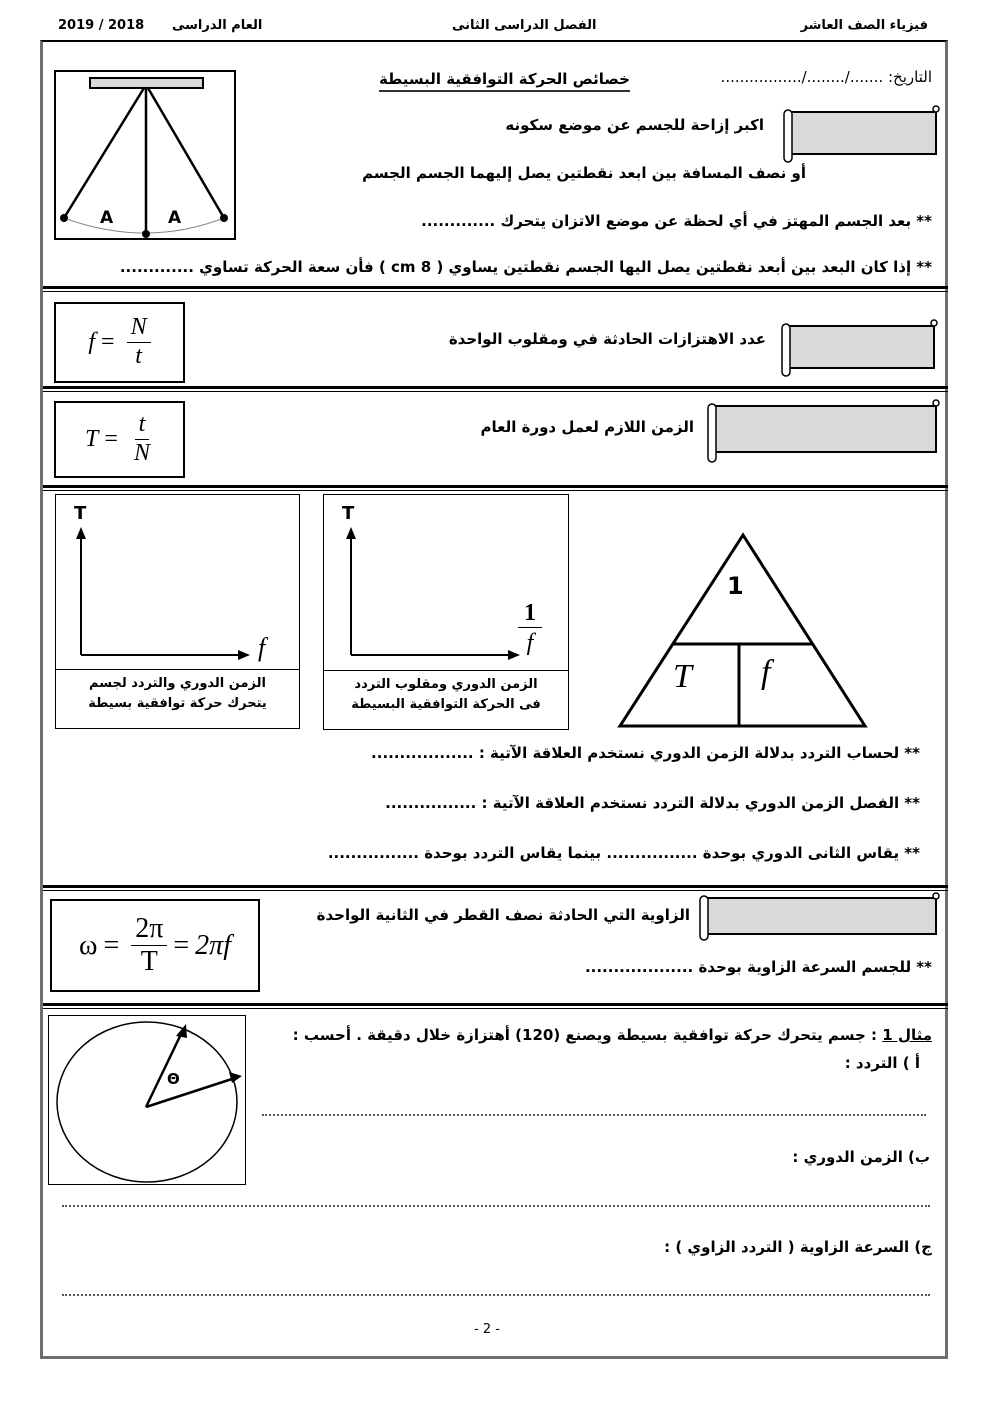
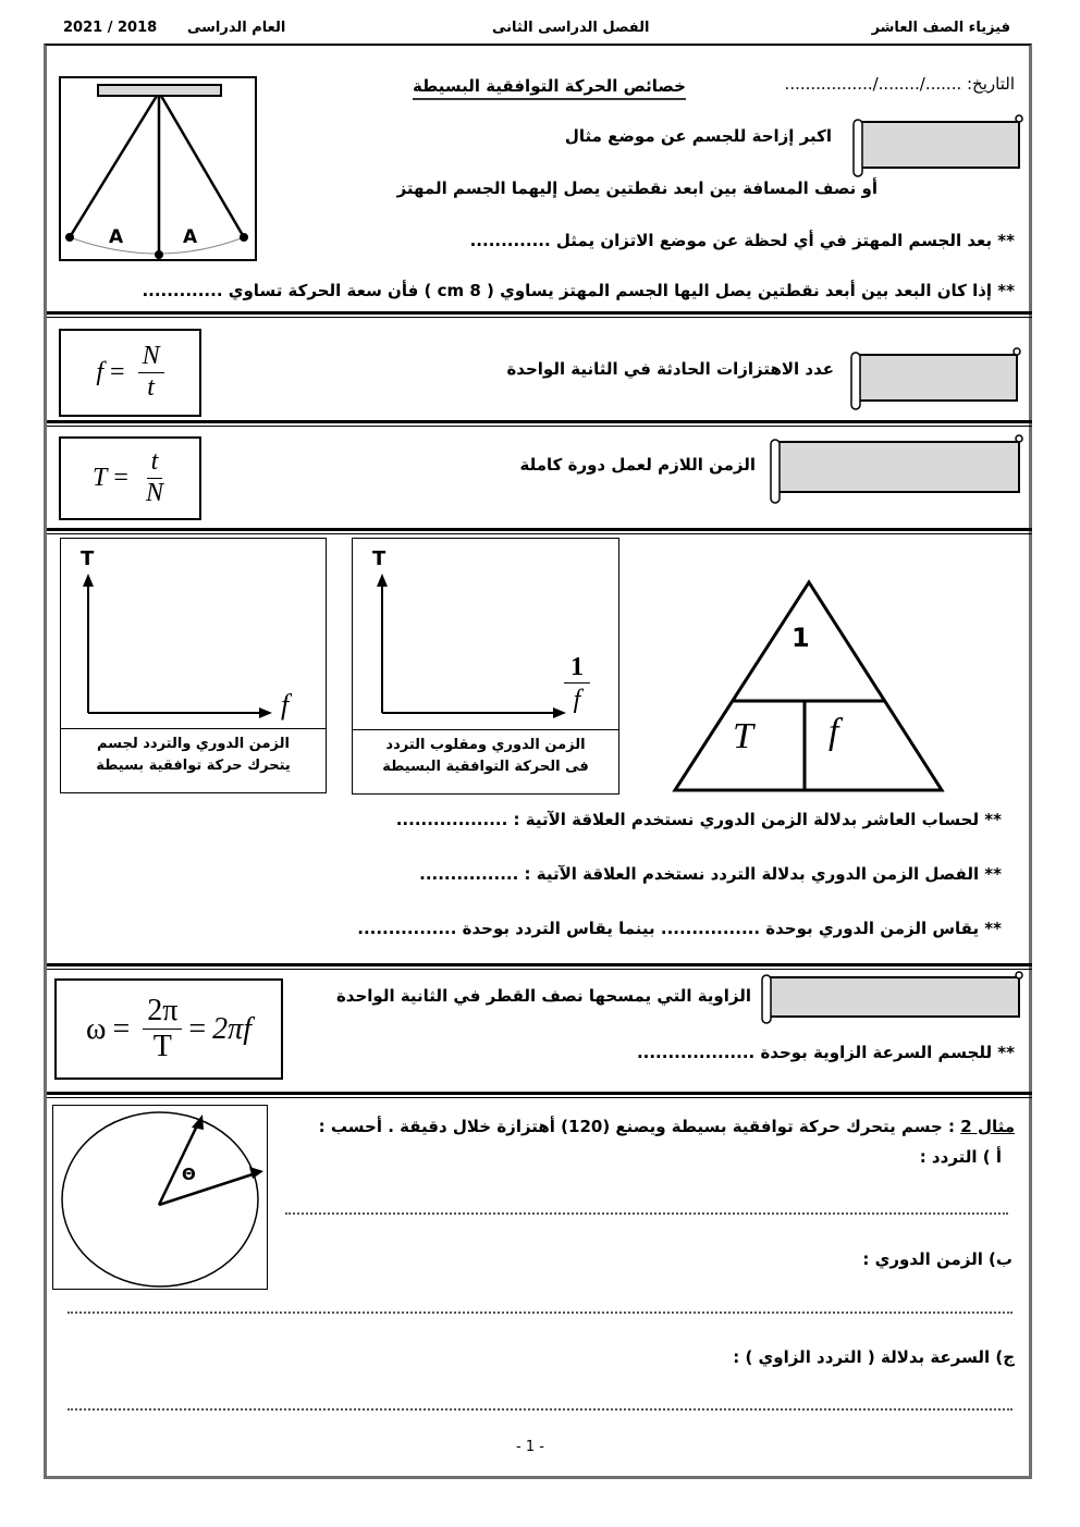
  فيزياء الصف العاشر
  الفصل الدراسى الثانى
  العام الدراسى
- 2019 / 2018
+ 2021 / 2018
  A
  A
  التاريخ: ......./......../.................
  خصائص الحركة التوافقية البسيطة
- اكبر إزاحة للجسم عن موضع سكونه
+ اكبر إزاحة للجسم عن موضع مثال
- أو نصف المسافة بين ابعد نقطتين يصل إليهما الجسم الجسم
+ أو نصف المسافة بين ابعد نقطتين يصل إليهما الجسم المهتز
- ** بعد الجسم المهتز في أي لحظة عن موضع الاتزان يتحرك .............
+ ** بعد الجسم المهتز في أي لحظة عن موضع الاتزان يمثل .............
- ** إذا كان البعد بين أبعد نقطتين يصل اليها الجسم نقطتين يساوي ( 8 cm ) فأن سعة الحركة تساوي .............
+ ** إذا كان البعد بين أبعد نقطتين يصل اليها الجسم المهتز يساوي ( 8 cm ) فأن سعة الحركة تساوي .............
  f
  =
  N
  t
- عدد الاهتزازات الحادثة في ومقلوب الواحدة
+ عدد الاهتزازات الحادثة في الثانية الواحدة
  T
  =
  t
  N
- الزمن اللازم لعمل دورة العام
+ الزمن اللازم لعمل دورة كاملة
  T
  f
  الزمن الدوري والتردد لجسم
  يتحرك حركة توافقية بسيطة
  T
  1
  f
  الزمن الدوري ومقلوب التردد
  فى الحركة التوافقية البسيطة
  1
  T
  f
- ** لحساب التردد بدلالة الزمن الدوري نستخدم العلاقة الآتية : ..................
+ ** لحساب العاشر بدلالة الزمن الدوري نستخدم العلاقة الآتية : ..................
  ** الفصل الزمن الدوري بدلالة التردد نستخدم العلاقة الآتية : ................
- ** يقاس الثانى الدوري بوحدة ................ بينما يقاس التردد بوحدة ................
+ ** يقاس الزمن الدوري بوحدة ................ بينما يقاس التردد بوحدة ................
  ω
  =
  2π
  T
  =
  2πf
- الزاوية التي الحادثة نصف القطر في الثانية الواحدة
+ الزاوية التي يمسحها نصف القطر في الثانية الواحدة
  ** للجسم السرعة الزاوية بوحدة ...................
  Θ
- مثال 1 : جسم يتحرك حركة توافقية بسيطة ويصنع (120) أهتزازة خلال دقيقة . أحسب :
+ مثال 2 : جسم يتحرك حركة توافقية بسيطة ويصنع (120) أهتزازة خلال دقيقة . أحسب :
  أ ) التردد :
  ب) الزمن الدوري :
- ج) السرعة الزاوية ( التردد الزاوي ) :
+ ج) السرعة بدلالة ( التردد الزاوي ) :
- - 2 -
+ - 1 -
